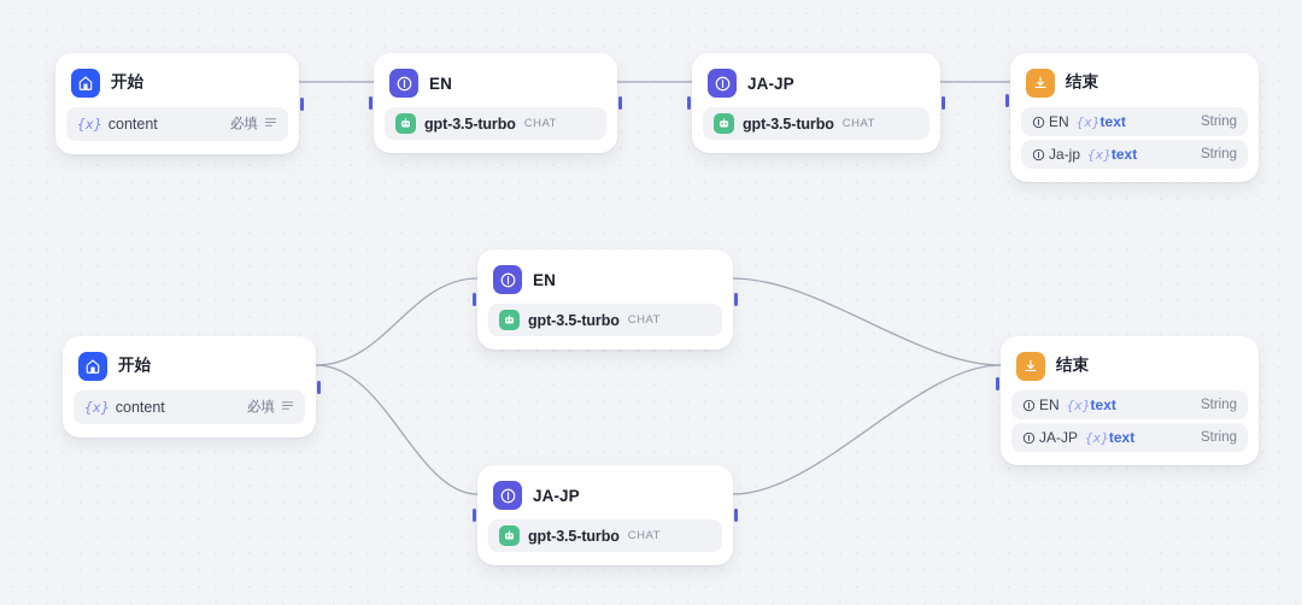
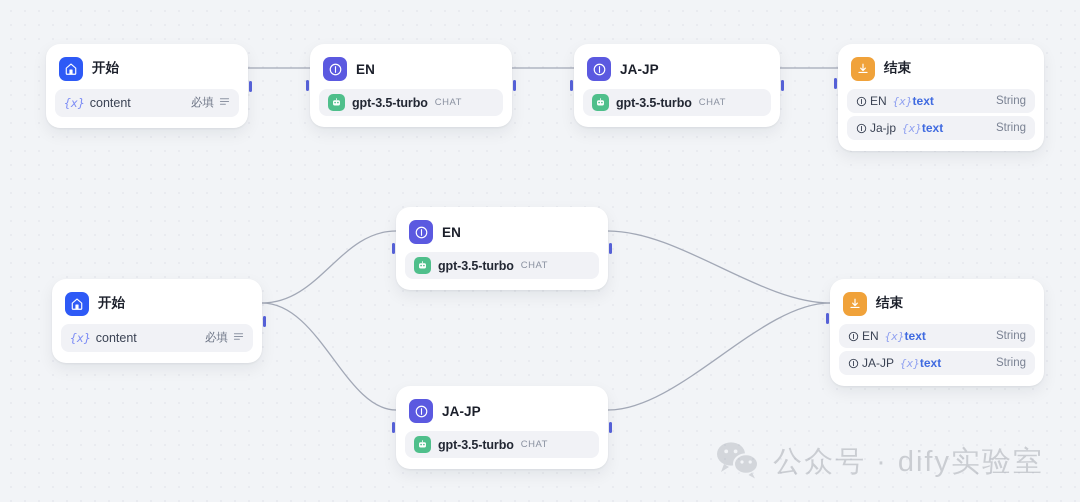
  开始
  {x}
  content
  必填
  EN
  gpt-3.5-turbo
  CHAT
  JA-JP
  gpt-3.5-turbo
  CHAT
  结束
  EN
  {x}text
  String
  Ja-jp
  {x}text
  String
  开始
  {x}
  content
  必填
  EN
  gpt-3.5-turbo
  CHAT
  JA-JP
  gpt-3.5-turbo
  CHAT
  结束
  EN
  {x}text
  String
  JA-JP
  {x}text
  String
+ 公众号 · dify实验室
